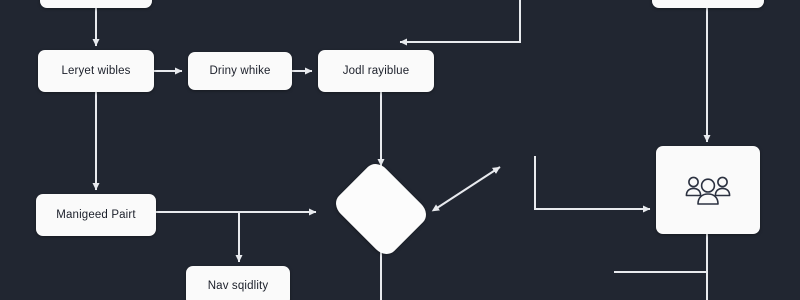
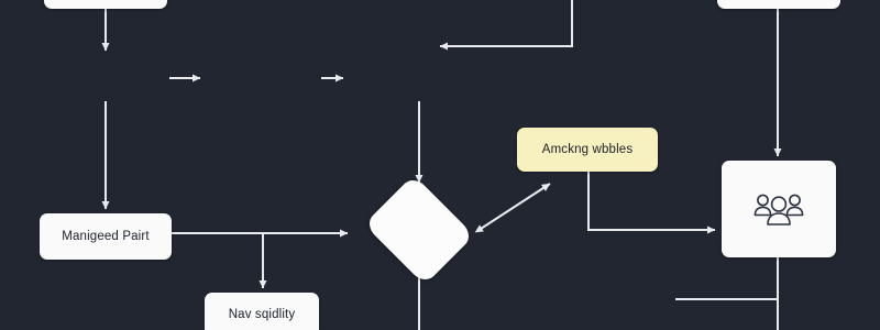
- Leryet wibles
- Driny whike
- Jodl rayiblue
  Manigeed Pairt
  Nav sqidlity
+ Amckng wbbles
